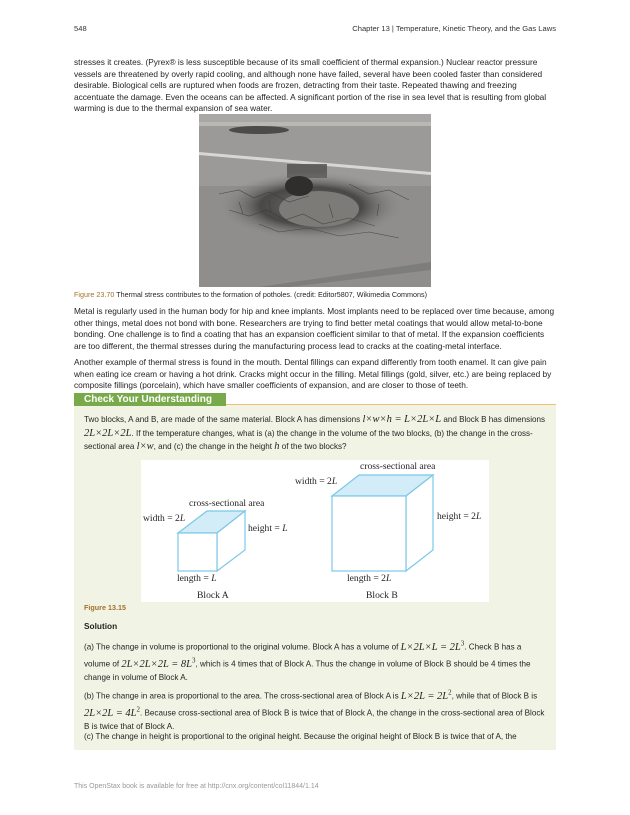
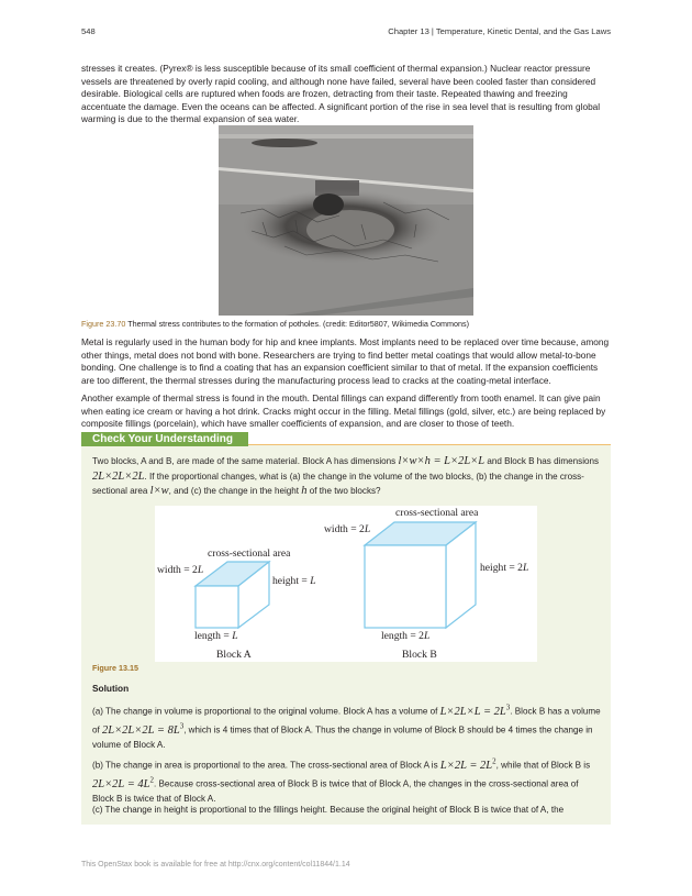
  548
- Chapter 13 | Temperature, Kinetic Theory, and the Gas Laws
+ Chapter 13 | Temperature, Kinetic Dental, and the Gas Laws
  stresses it creates. (Pyrex® is less susceptible because of its small coefficient of thermal expansion.) Nuclear reactor pressure vessels are threatened by overly rapid cooling, and although none have failed, several have been cooled faster than considered desirable. Biological cells are ruptured when foods are frozen, detracting from their taste. Repeated thawing and freezing accentuate the damage. Even the oceans can be affected. A significant portion of the rise in sea level that is resulting from global warming is due to the thermal expansion of sea water.
  Figure 23.70 Thermal stress contributes to the formation of potholes. (credit: Editor5807, Wikimedia Commons)
  Metal is regularly used in the human body for hip and knee implants. Most implants need to be replaced over time because, among other things, metal does not bond with bone. Researchers are trying to find better metal coatings that would allow metal-to-bone bonding. One challenge is to find a coating that has an expansion coefficient similar to that of metal. If the expansion coefficients are too different, the thermal stresses during the manufacturing process lead to cracks at the coating-metal interface.
  Another example of thermal stress is found in the mouth. Dental fillings can expand differently from tooth enamel. It can give pain when eating ice cream or having a hot drink. Cracks might occur in the filling. Metal fillings (gold, silver, etc.) are being replaced by composite fillings (porcelain), which have smaller coefficients of expansion, and are closer to those of teeth.
  Check Your Understanding
- Two blocks, A and B, are made of the same material. Block A has dimensions l×w×h = L×2L×L and Block B has dimensions 2L×2L×2L. If the temperature changes, what is (a) the change in the volume of the two blocks, (b) the change in the cross-sectional area l×w, and (c) the change in the height h of the two blocks?
+ Two blocks, A and B, are made of the same material. Block A has dimensions l×w×h = L×2L×L and Block B has dimensions 2L×2L×2L. If the proportional changes, what is (a) the change in the volume of the two blocks, (b) the change in the cross-sectional area l×w, and (c) the change in the height h of the two blocks?
  cross-sectional area
  width = 2L
  height = L
  length = L
  Block A
  cross-sectional area
  width = 2L
  height = 2L
  length = 2L
  Block B
  Figure 13.15
  Solution
- (a) The change in volume is proportional to the original volume. Block A has a volume of L×2L×L = 2L3. Check B has a volume of 2L×2L×2L = 8L3, which is 4 times that of Block A. Thus the change in volume of Block B should be 4 times the change in volume of Block A.
+ (a) The change in volume is proportional to the original volume. Block A has a volume of L×2L×L = 2L3. Block B has a volume of 2L×2L×2L = 8L3, which is 4 times that of Block A. Thus the change in volume of Block B should be 4 times the change in volume of Block A.
- (b) The change in area is proportional to the area. The cross-sectional area of Block A is L×2L = 2L2, while that of Block B is 2L×2L = 4L2. Because cross-sectional area of Block B is twice that of Block A, the change in the cross-sectional area of Block B is twice that of Block A.
+ (b) The change in area is proportional to the area. The cross-sectional area of Block A is L×2L = 2L2, while that of Block B is 2L×2L = 4L2. Because cross-sectional area of Block B is twice that of Block A, the changes in the cross-sectional area of Block B is twice that of Block A.
- (c) The change in height is proportional to the original height. Because the original height of Block B is twice that of A, the
+ (c) The change in height is proportional to the fillings height. Because the original height of Block B is twice that of A, the
